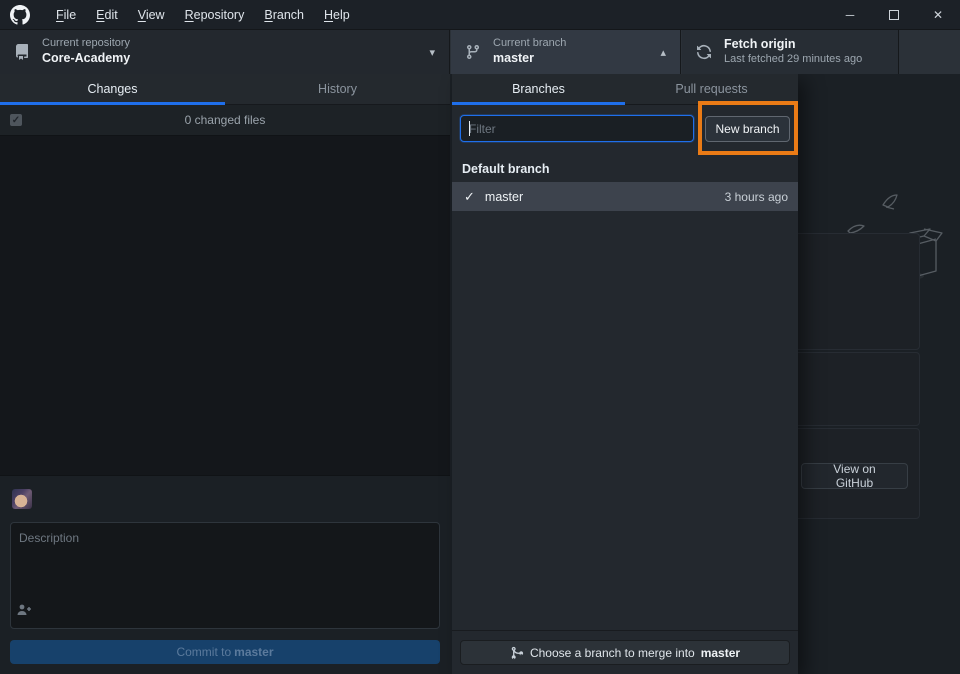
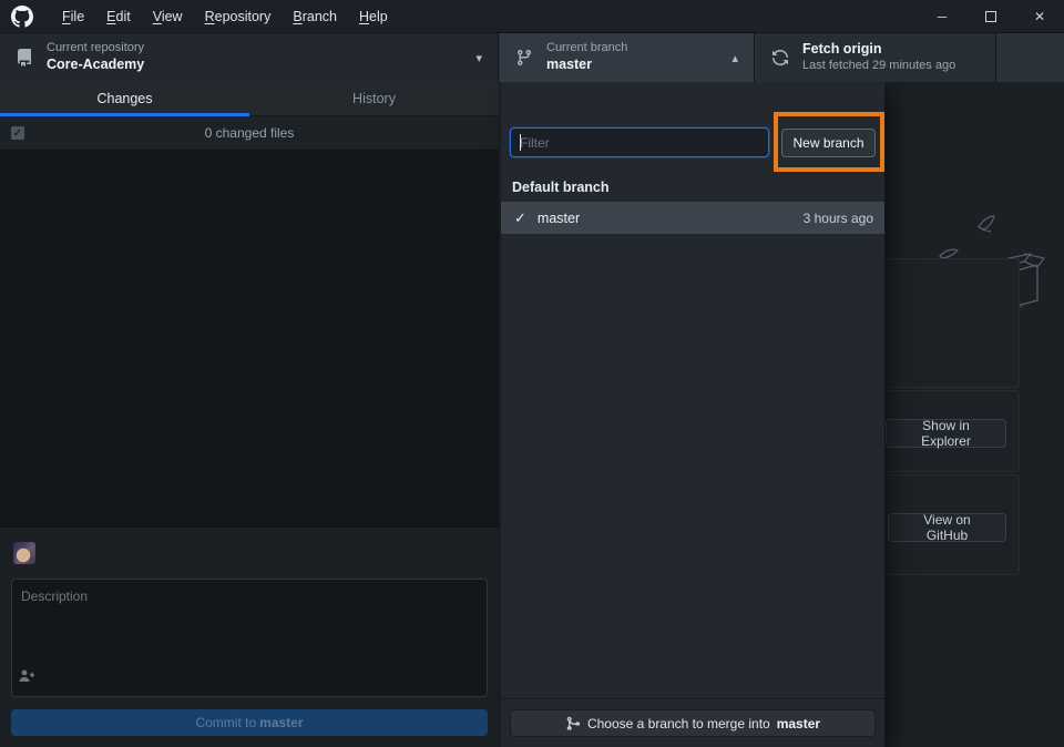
  File
  Edit
  View
  Repository
  Branch
  Help
  ─
  ✕
  Current repository
  Core-Academy
  ▾
  Current branch
  master
  ▴
  Fetch origin
  Last fetched 29 minutes ago
+ Show in Explorer
  View on GitHub
  Changes
  History
  0 changed files
  ✓
  Description
  Commit to
  master
- Branches
- Pull requests
  Filter
  New branch
  Default branch
  ✓
  master
  3 hours ago
  Choose a branch to merge into
  master
